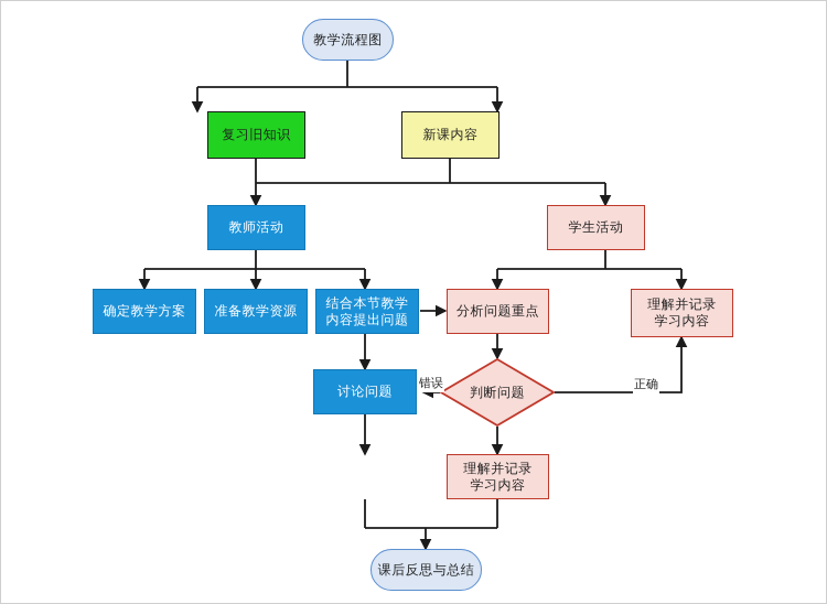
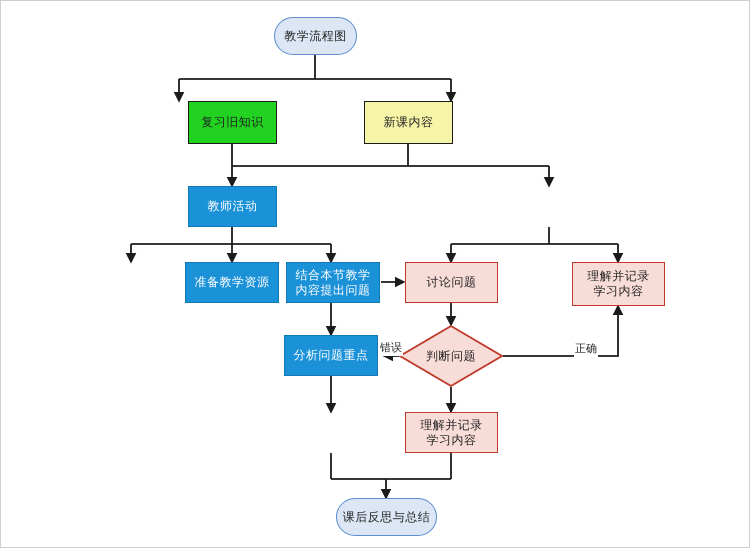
  教学流程图
  复习旧知识
  新课内容
  教师活动
- 学生活动
- 确定教学方案
  准备教学资源
  结合本节教学
  内容提出问题
- 分析问题重点
+ 讨论问题
  理解并记录
  学习内容
- 讨论问题
+ 分析问题重点
  判断问题
  理解并记录
  学习内容
  课后反思与总结
  错误
  正确
